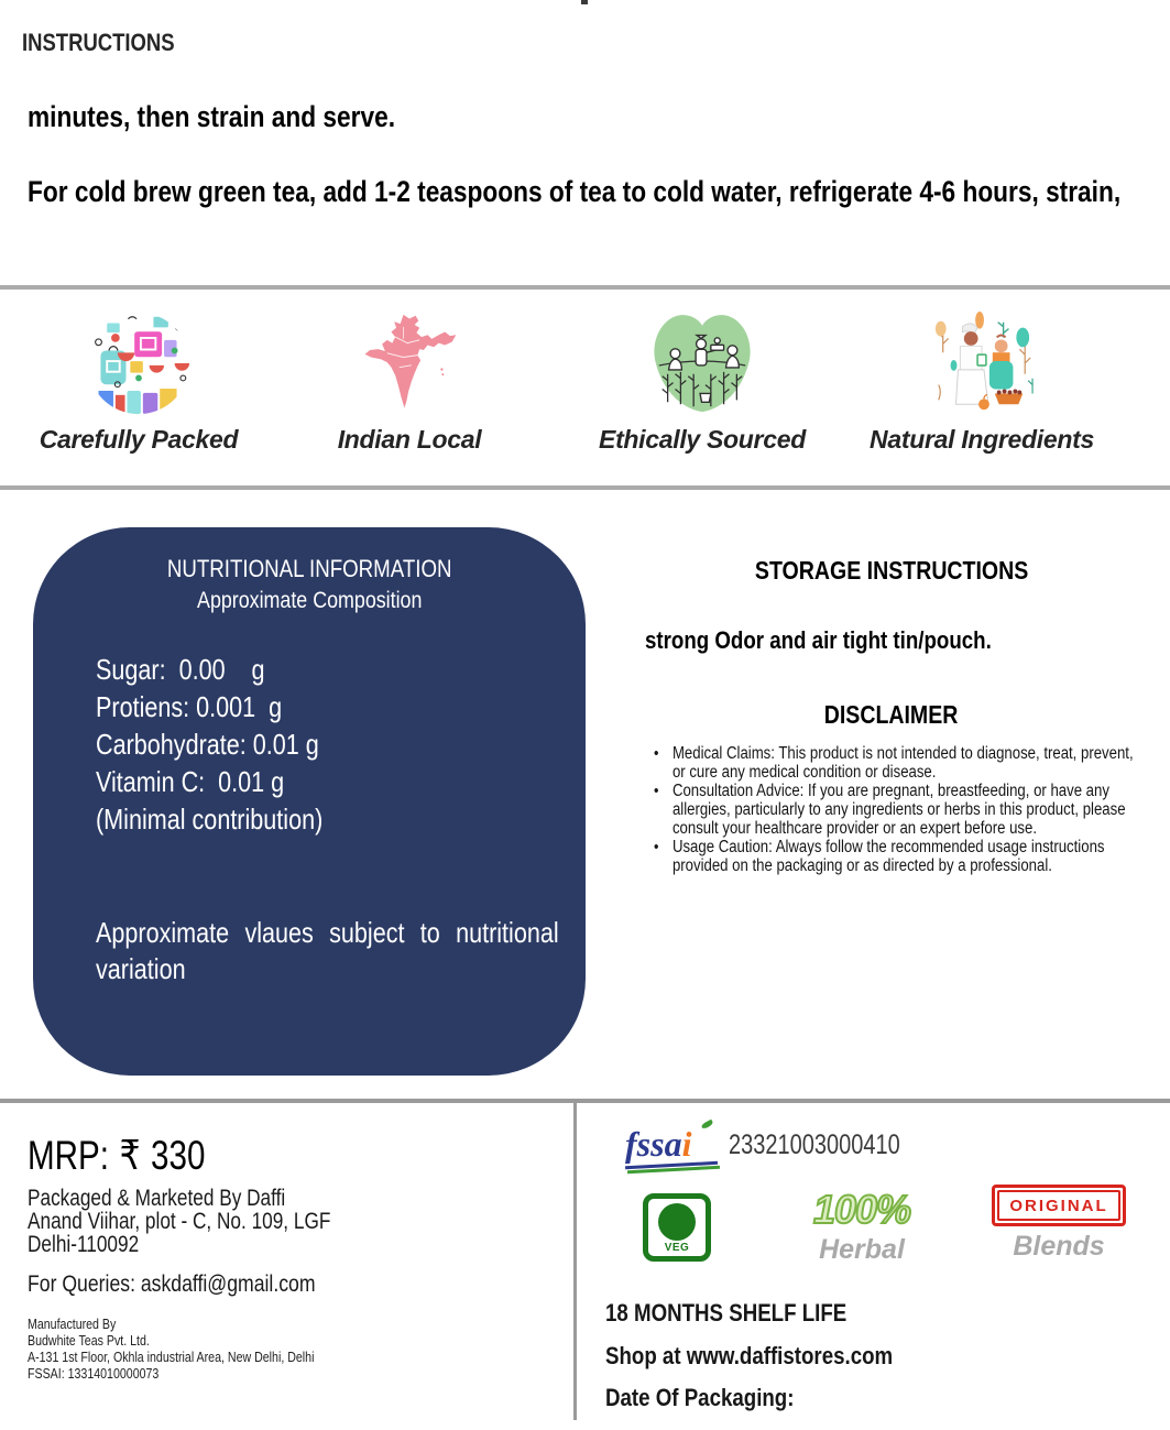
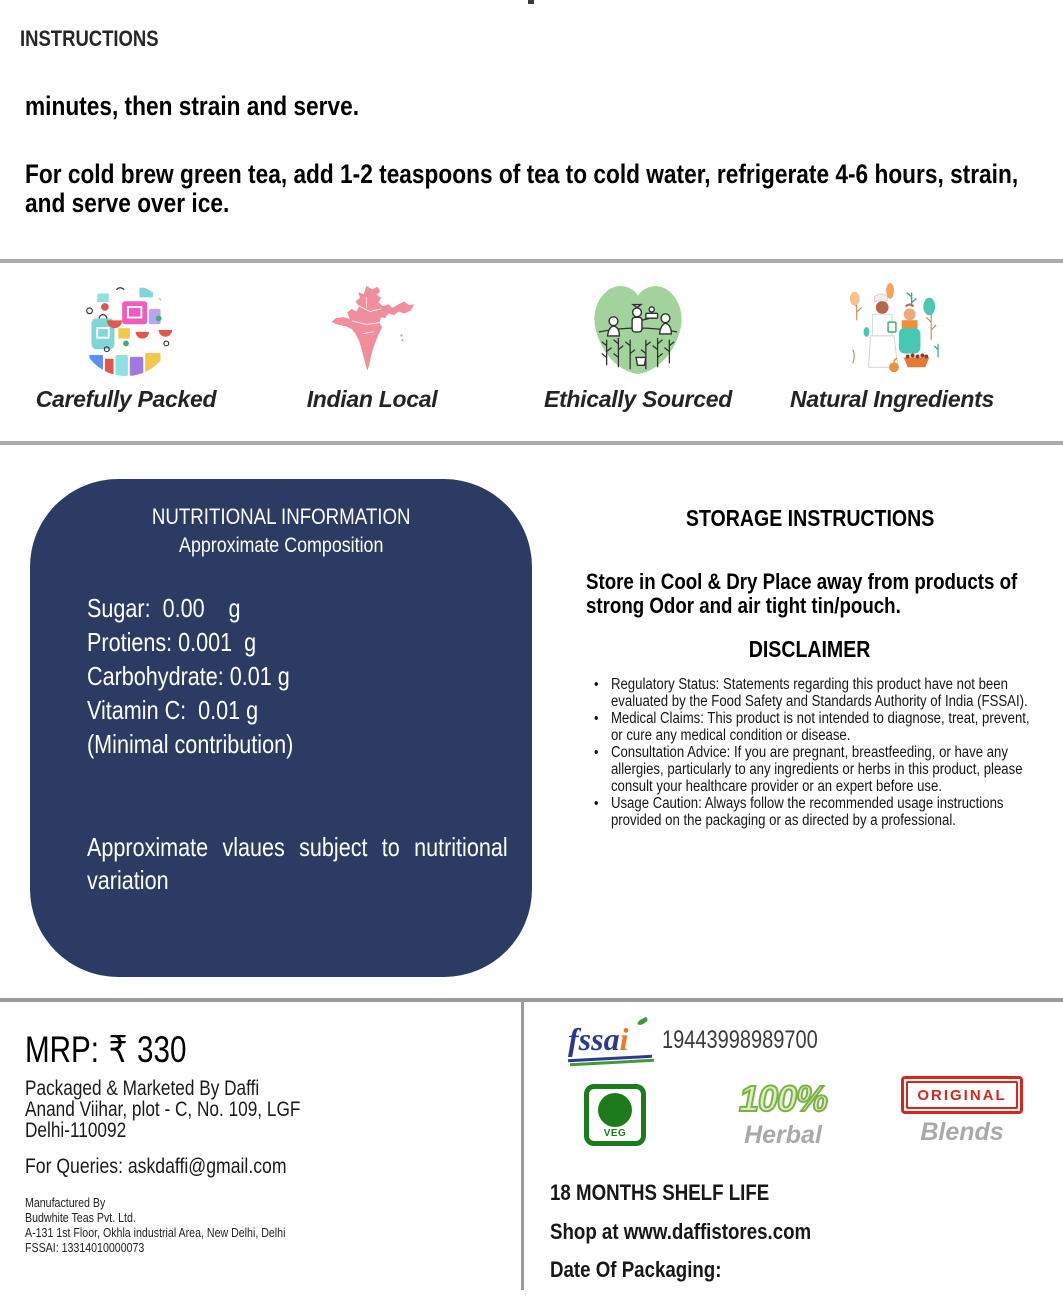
  INSTRUCTIONS
  minutes, then strain and serve.
  For cold brew green tea, add 1-2 teaspoons of tea to cold water, refrigerate 4-6 hours, strain,
+ and serve over ice.
  Carefully Packed
  Indian Local
  Ethically Sourced
  Natural Ingredients
  NUTRITIONAL INFORMATION
  Approximate Composition
  Sugar: 0.00 g
  Protiens: 0.001 g
  Carbohydrate: 0.01 g
  Vitamin C: 0.01 g
  (Minimal contribution)
  Approximate vlaues subject to nutritional
  variation
  STORAGE INSTRUCTIONS
+ Store in Cool & Dry Place away from products of
  strong Odor and air tight tin/pouch.
  DISCLAIMER
+ Regulatory Status: Statements regarding this product have not been evaluated by the Food Safety and Standards Authority of India (FSSAI).
  Medical Claims: This product is not intended to diagnose, treat, prevent, or cure any medical condition or disease.
  Consultation Advice: If you are pregnant, breastfeeding, or have any allergies, particularly to any ingredients or herbs in this product, please consult your healthcare provider or an expert before use.
  Usage Caution: Always follow the recommended usage instructions provided on the packaging or as directed by a professional.
  MRP: ₹ 330
  Packaged & Marketed By Daffi
  Anand Viihar, plot - C, No. 109, LGF
  Delhi-110092
  For Queries: askdaffi@gmail.com
  Manufactured By
  Budwhite Teas Pvt. Ltd.
  A-131 1st Floor, Okhla industrial Area, New Delhi, Delhi
  FSSAI: 13314010000073
  fssai
- 23321003000410
+ 19443998989700
  VEG
  100%
  Herbal
  ORIGINAL
  Blends
  18 MONTHS SHELF LIFE
  Shop at www.daffistores.com
  Date Of Packaging:
